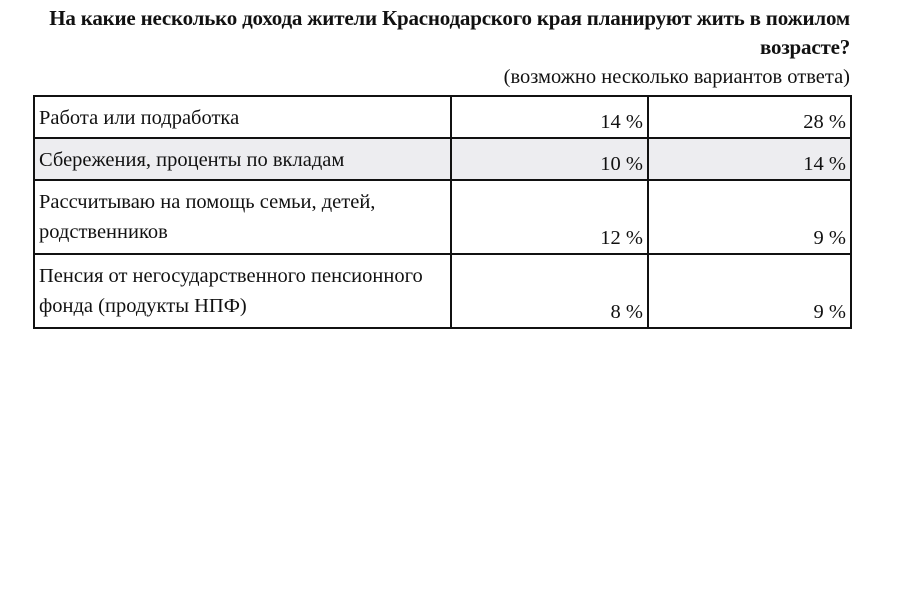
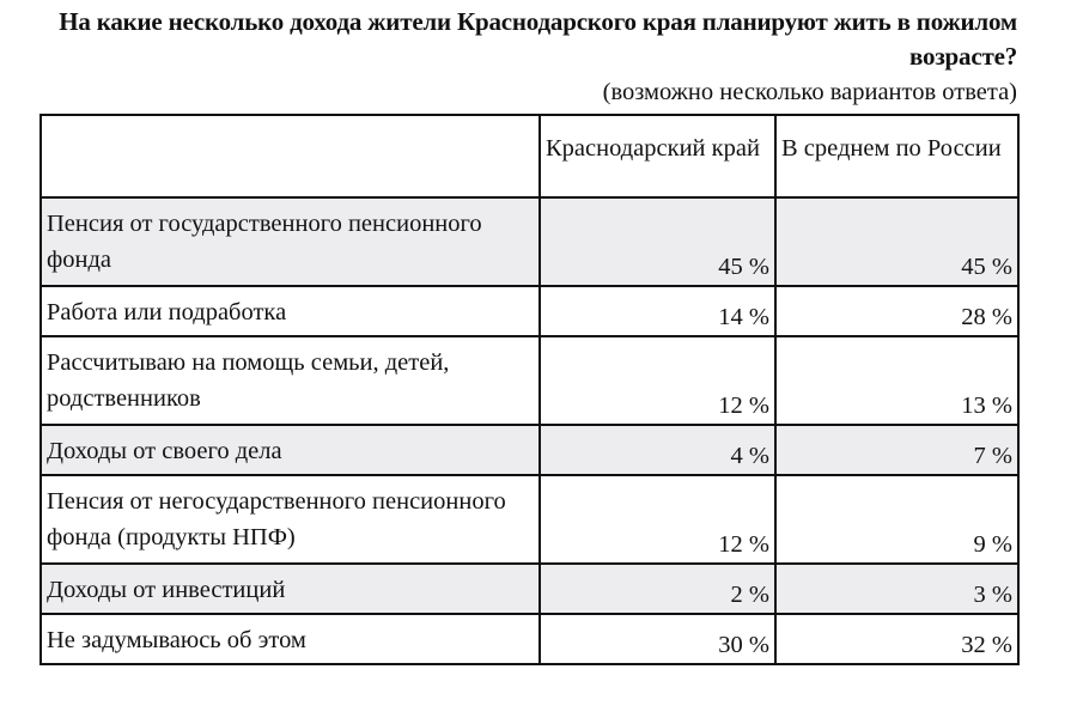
  На какие несколько дохода жители Краснодарского края планируют жить в пожилом возрасте?
  (возможно несколько вариантов ответа)
+ 	Краснодарский край	В среднем по России
+ Пенсия от государственного пенсионного фонда	45 %	45 %
  Работа или подработка	14 %	28 %
- Сбережения, проценты по вкладам	10 %	14 %
- Рассчитываю на помощь семьи, детей, родственников	12 %	9 %
+ Рассчитываю на помощь семьи, детей, родственников	12 %	13 %
+ Доходы от своего дела	4 %	7 %
- Пенсия от негосударственного пенсионного фонда (продукты НПФ)	8 %	9 %
+ Пенсия от негосударственного пенсионного фонда (продукты НПФ)	12 %	9 %
+ Доходы от инвестиций	2 %	3 %
+ Не задумываюсь об этом	30 %	32 %
